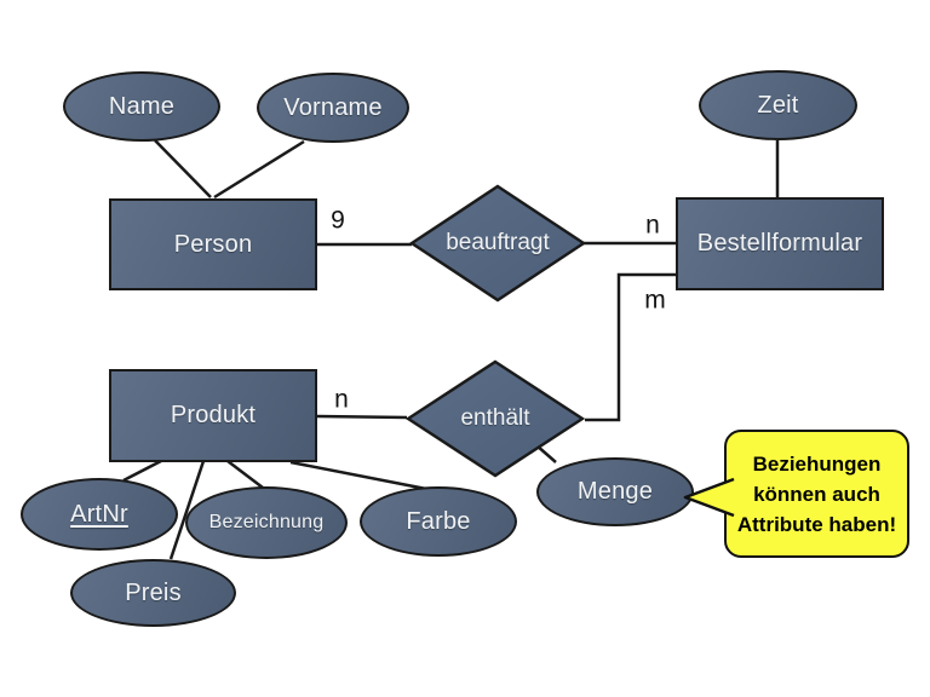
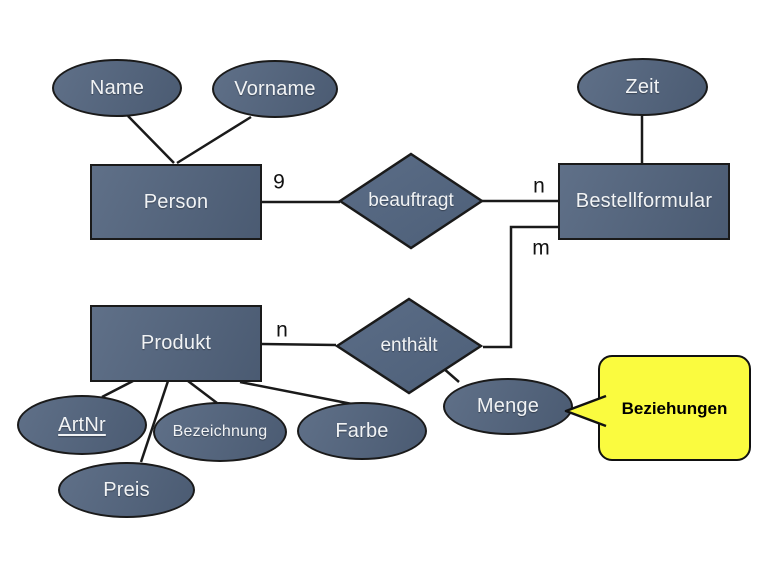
  Person
  Bestellformular
  Produkt
  beauftragt
  enthält
  Name
  Vorname
  Zeit
  ArtNr
  Bezeichnung
  Farbe
  Preis
  Menge
  9
  n
  m
  n
  Beziehungen
- können auch
- Attribute haben!
